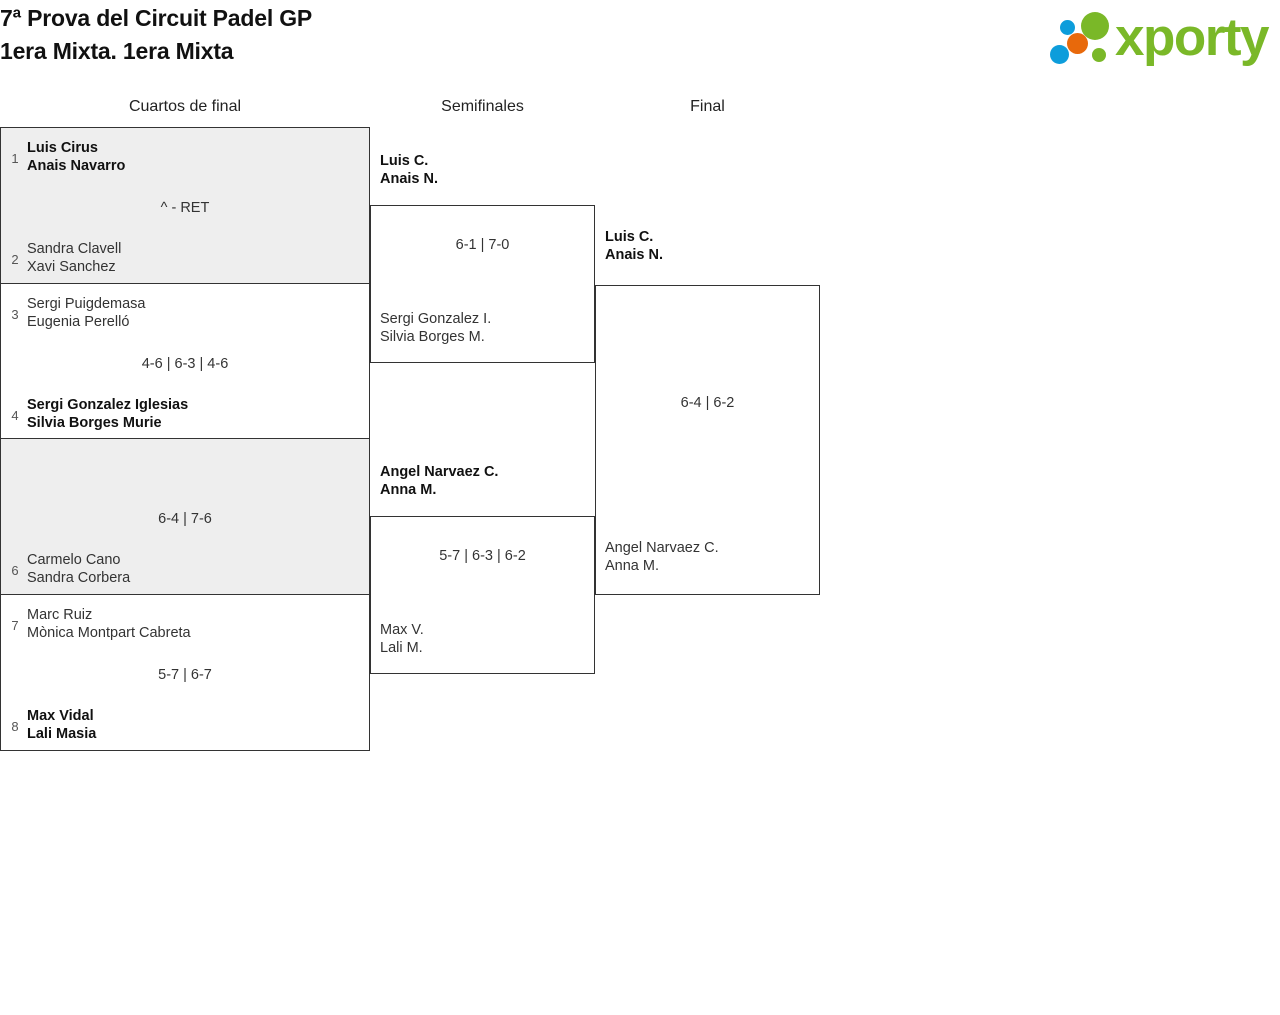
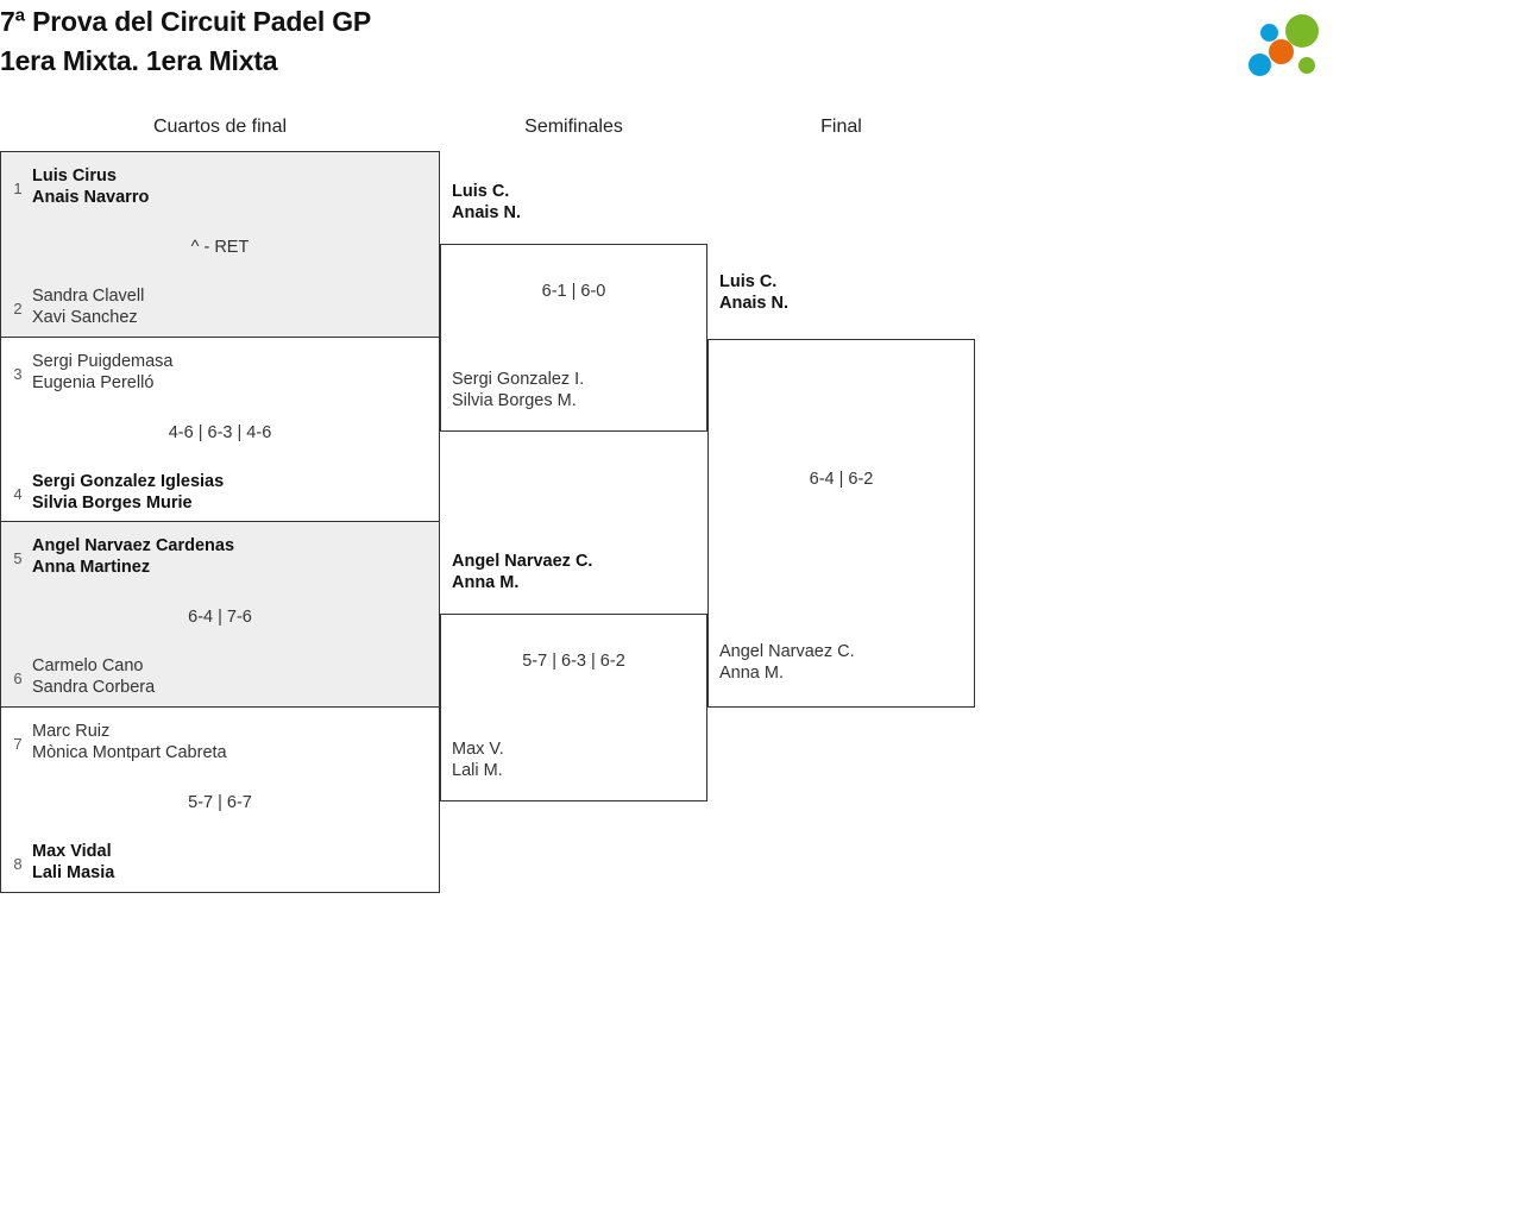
  7ª Prova del Circuit Padel GP
  1era Mixta. 1era Mixta
- xporty
  Cuartos de final
  Semifinales
  Final
  1
  Luis Cirus
  Anais Navarro
  ^ - RET
  2
  Sandra Clavell
  Xavi Sanchez
  3
  Sergi Puigdemasa
  Eugenia Perelló
  4-6 | 6-3 | 4-6
  4
  Sergi Gonzalez Iglesias
  Silvia Borges Murie
+ 5
+ Angel Narvaez Cardenas
+ Anna Martinez
  6-4 | 7-6
  6
  Carmelo Cano
  Sandra Corbera
  7
  Marc Ruiz
  Mònica Montpart Cabreta
  5-7 | 6-7
  8
  Max Vidal
  Lali Masia
  Luis C.
  Anais N.
- 6-1 | 7-0
+ 6-1 | 6-0
  Sergi Gonzalez I.
  Silvia Borges M.
  Angel Narvaez C.
  Anna M.
  5-7 | 6-3 | 6-2
  Max V.
  Lali M.
  Luis C.
  Anais N.
  6-4 | 6-2
  Angel Narvaez C.
  Anna M.
